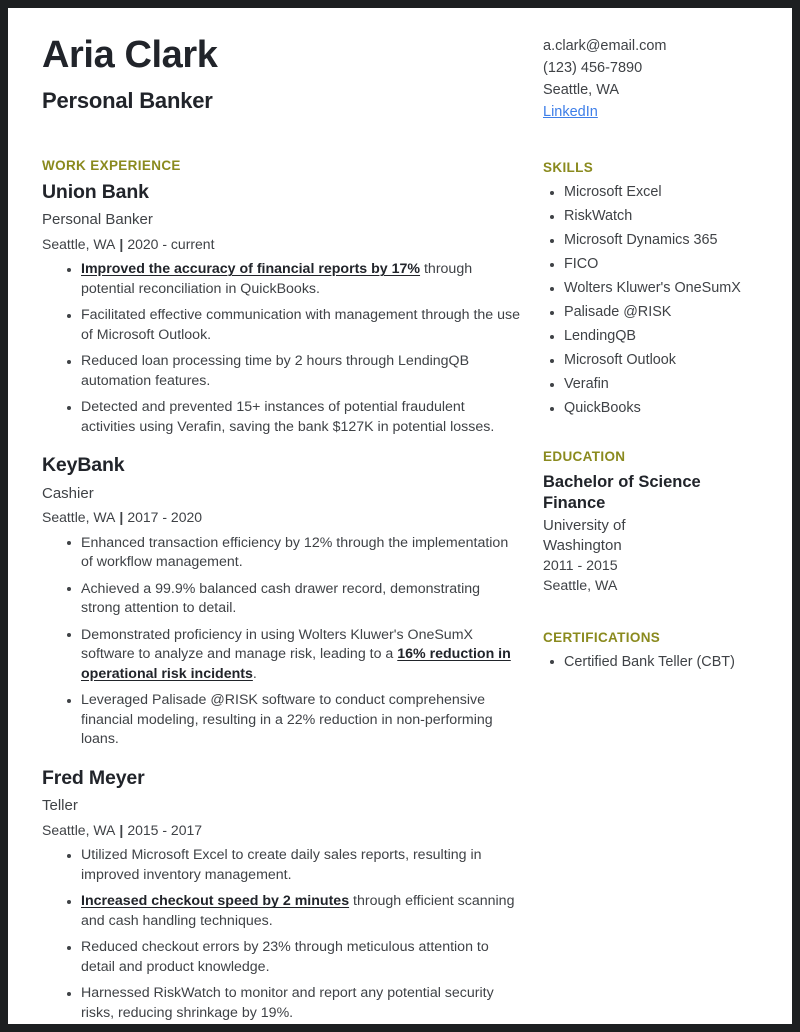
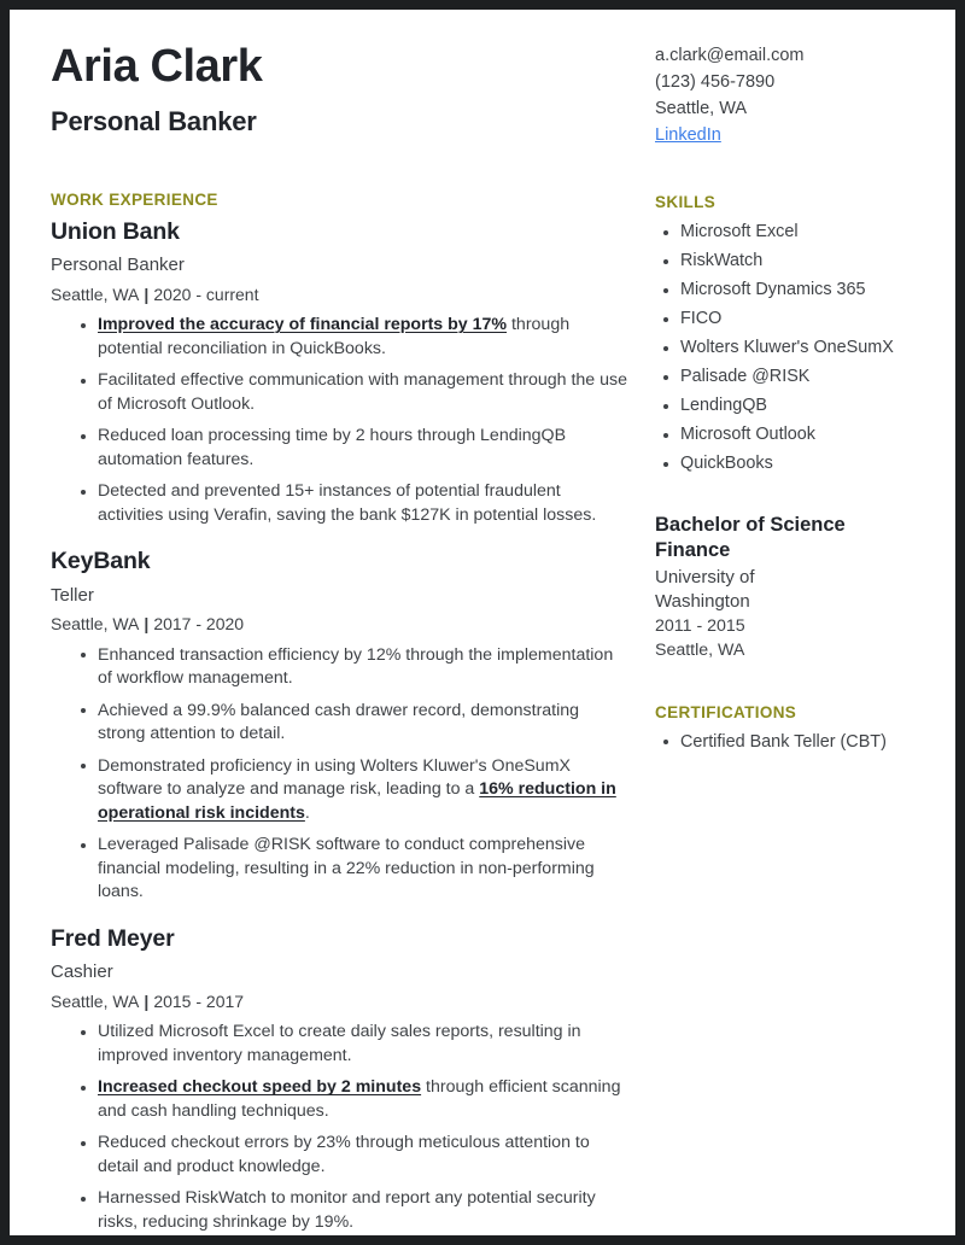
  Aria Clark
  Personal Banker
  WORK EXPERIENCE
  Union Bank
  Personal Banker
  Seattle, WA | 2020 - current
  Improved the accuracy of financial reports by 17% through potential reconciliation in QuickBooks.
  Facilitated effective communication with management through the use of Microsoft Outlook.
  Reduced loan processing time by 2 hours through LendingQB automation features.
  Detected and prevented 15+ instances of potential fraudulent activities using Verafin, saving the bank $127K in potential losses.
  KeyBank
- Cashier
+ Teller
  Seattle, WA | 2017 - 2020
  Enhanced transaction efficiency by 12% through the implementation of workflow management.
  Achieved a 99.9% balanced cash drawer record, demonstrating strong attention to detail.
  Demonstrated proficiency in using Wolters Kluwer's OneSumX software to analyze and manage risk, leading to a 16% reduction in operational risk incidents.
  Leveraged Palisade @RISK software to conduct comprehensive financial modeling, resulting in a 22% reduction in non-performing loans.
  Fred Meyer
- Teller
+ Cashier
  Seattle, WA | 2015 - 2017
  Utilized Microsoft Excel to create daily sales reports, resulting in improved inventory management.
  Increased checkout speed by 2 minutes through efficient scanning and cash handling techniques.
  Reduced checkout errors by 23% through meticulous attention to detail and product knowledge.
  Harnessed RiskWatch to monitor and report any potential security risks, reducing shrinkage by 19%.
  a.clark@email.com
  (123) 456-7890
  Seattle, WA
  LinkedIn
  SKILLS
  Microsoft Excel
  RiskWatch
  Microsoft Dynamics 365
  FICO
  Wolters Kluwer's OneSumX
  Palisade @RISK
  LendingQB
  Microsoft Outlook
- Verafin
  QuickBooks
- EDUCATION
  Bachelor of Science
  Finance
  University of Washington
  2011 - 2015
  Seattle, WA
  CERTIFICATIONS
  Certified Bank Teller (CBT)
